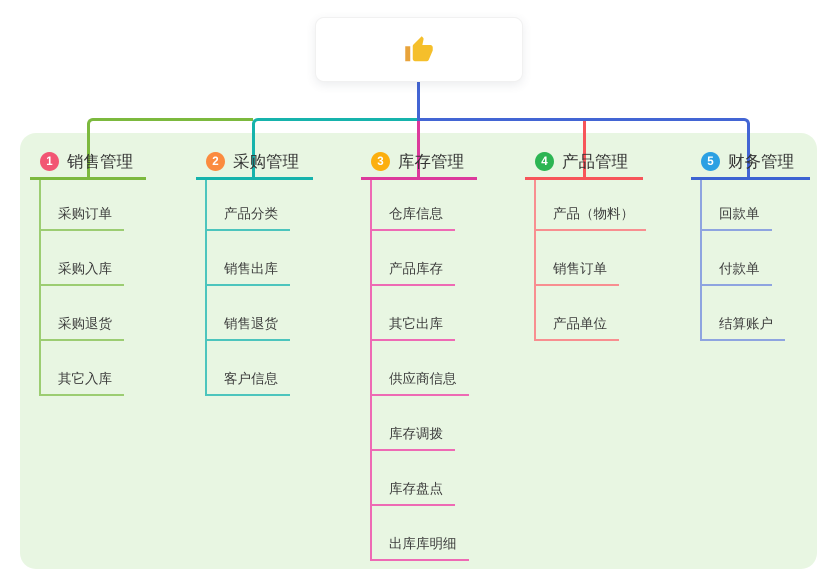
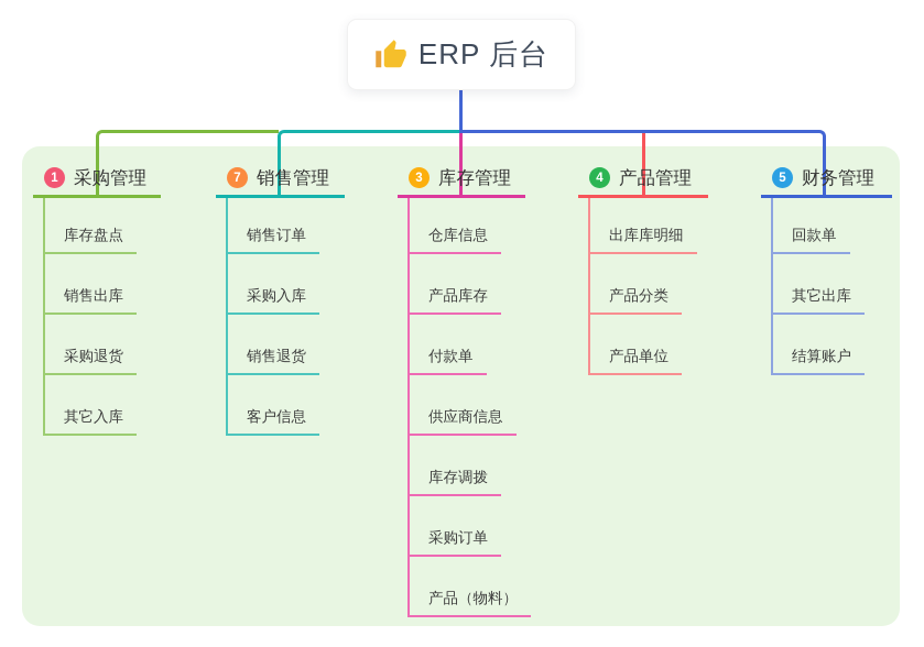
  1
- 销售管理
+ 采购管理
- 采购订单
+ 库存盘点
- 采购入库
+ 销售出库
  采购退货
  其它入库
- 2
+ 7
- 采购管理
+ 销售管理
- 产品分类
+ 销售订单
- 销售出库
+ 采购入库
  销售退货
  客户信息
  3
  库存管理
  仓库信息
  产品库存
- 其它出库
+ 付款单
  供应商信息
  库存调拨
- 库存盘点
+ 采购订单
- 出库库明细
+ 产品（物料）
  4
  产品管理
- 产品（物料）
+ 出库库明细
- 销售订单
+ 产品分类
  产品单位
  5
  财务管理
  回款单
- 付款单
+ 其它出库
  结算账户
+ ERP 后台
